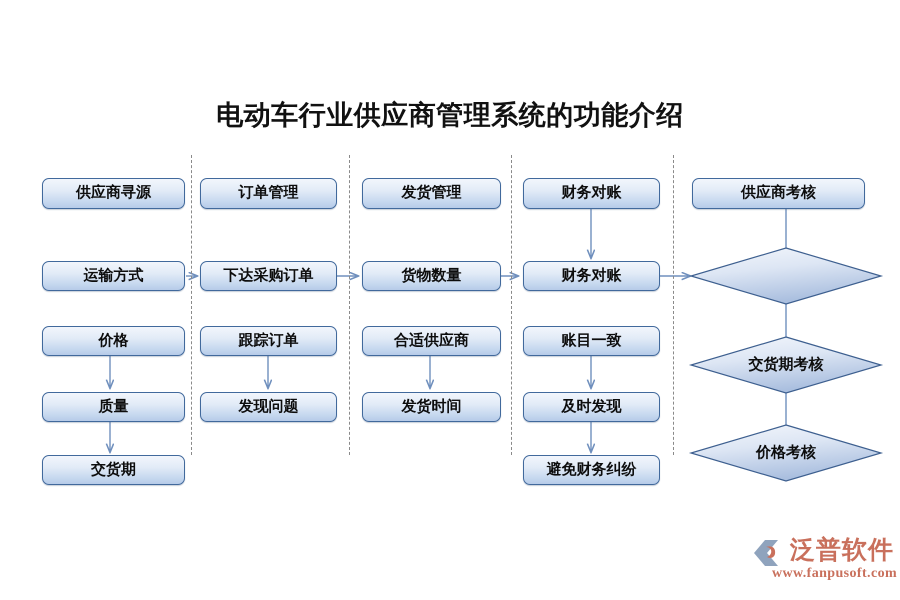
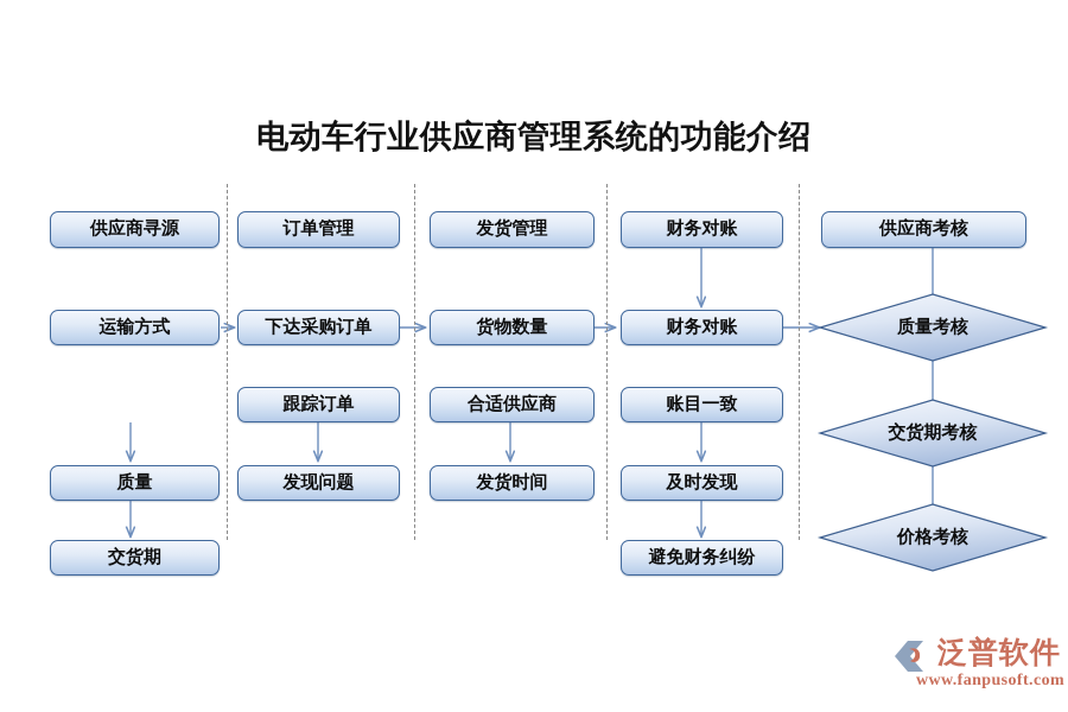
  电动车行业供应商管理系统的功能介绍
  供应商寻源
  运输方式
- 价格
  质量
  交货期
  订单管理
  下达采购订单
  跟踪订单
  发现问题
  发货管理
  货物数量
  合适供应商
  发货时间
  财务对账
  财务对账
  账目一致
  及时发现
  避免财务纠纷
  供应商考核
+ 质量考核
  交货期考核
  价格考核
  泛普软件
  www.fanpusoft.com
